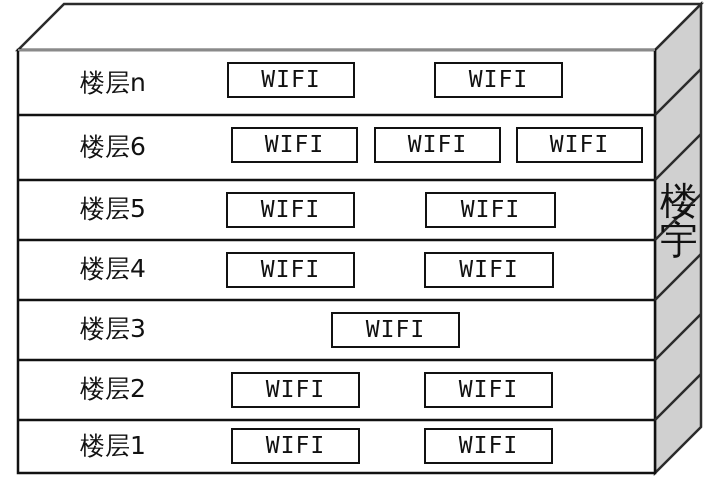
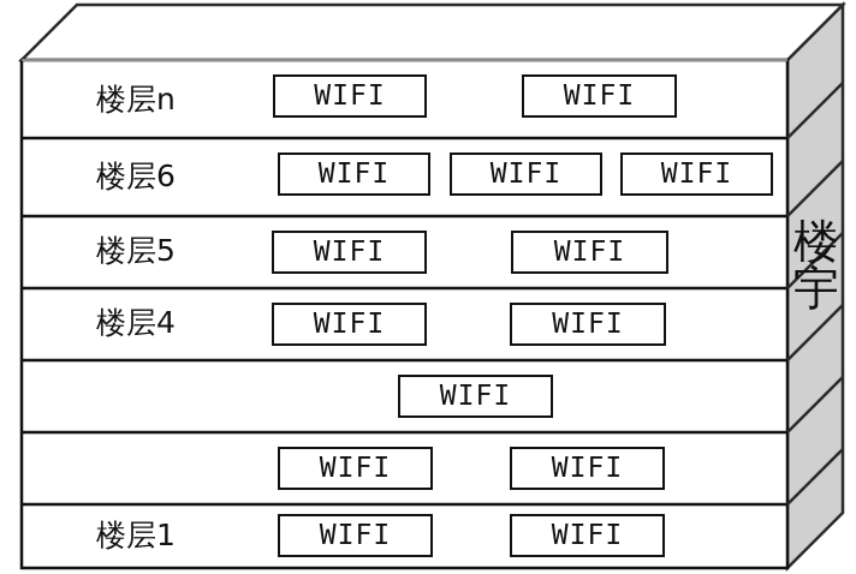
  楼层n
  楼层6
  楼层5
  楼层4
- 楼层3
- 楼层2
  楼层1
  WIFI
  WIFI
  WIFI
  WIFI
  WIFI
  WIFI
  WIFI
  WIFI
  WIFI
  WIFI
  WIFI
  WIFI
  WIFI
  WIFI
  楼
  宇
